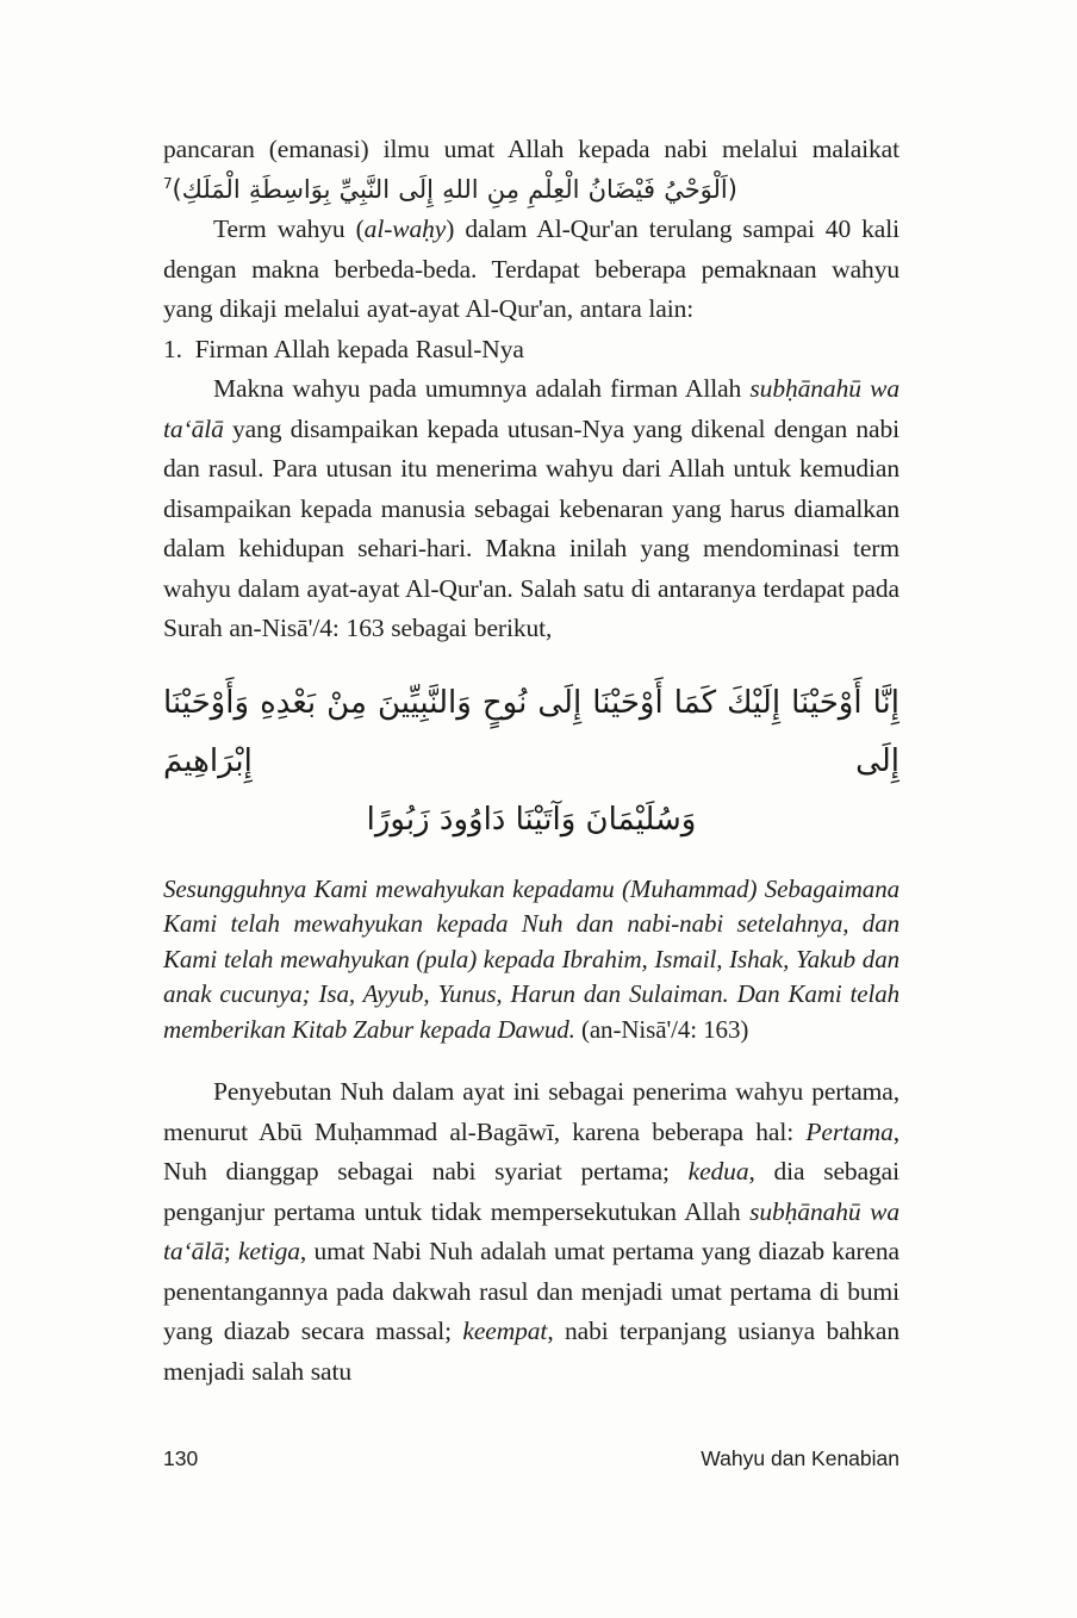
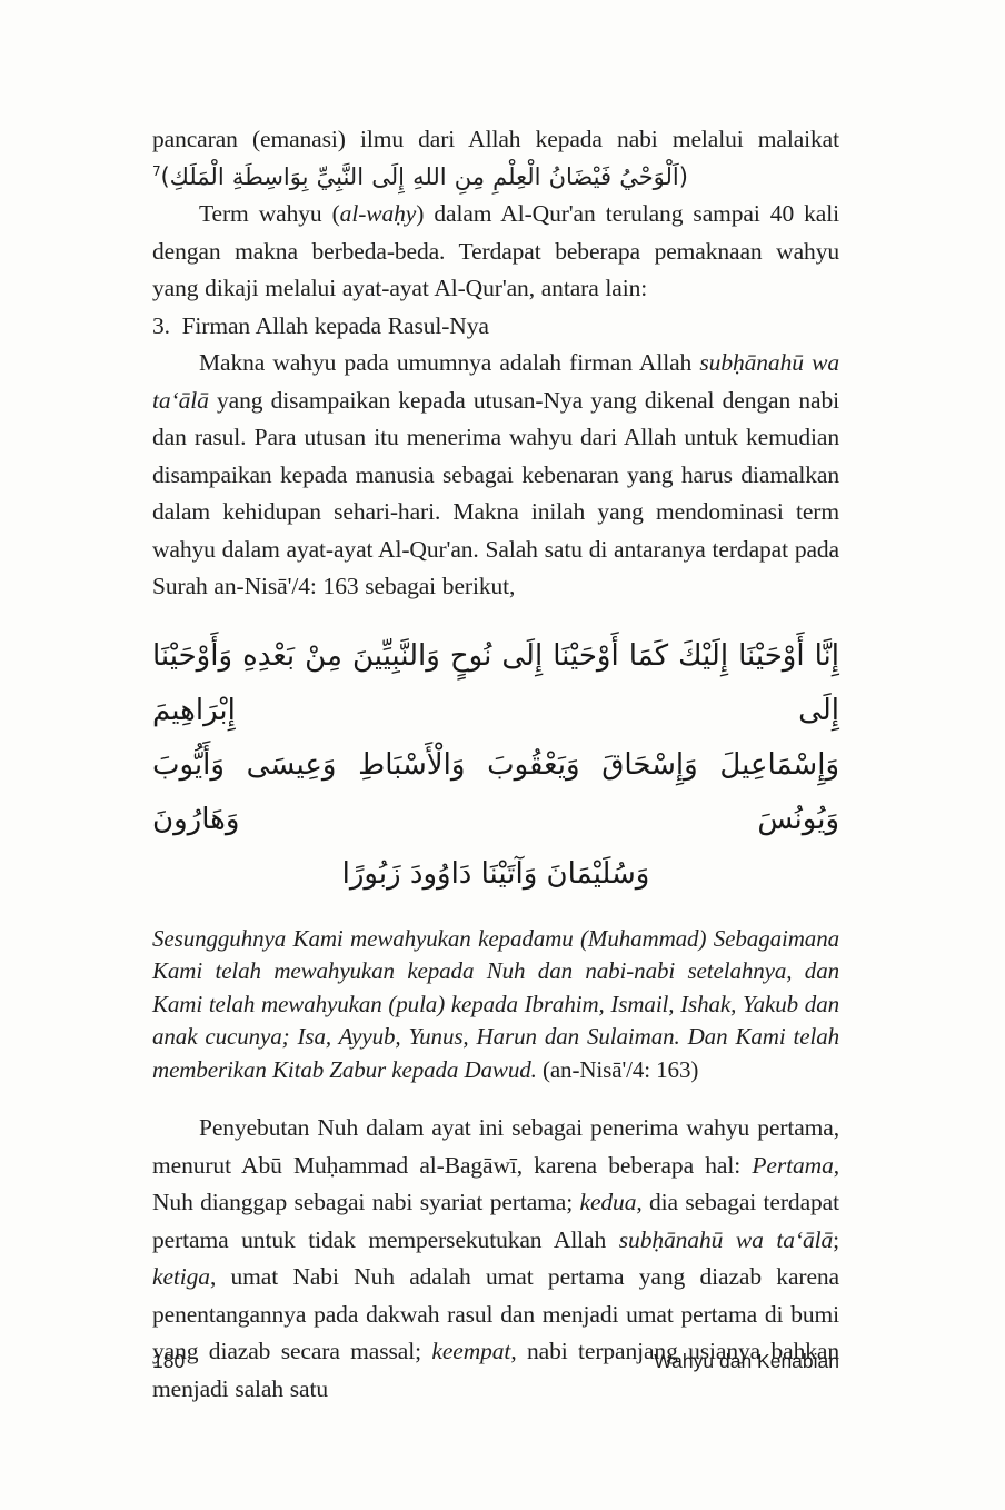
- pancaran (emanasi) ilmu umat Allah kepada nabi melalui malaikat (اَلْوَحْيُ فَيْضَانُ الْعِلْمِ مِنِ اللهِ إِلَى النَّبِيِّ بِوَاسِطَةِ الْمَلَكِ)7
+ pancaran (emanasi) ilmu dari Allah kepada nabi melalui malaikat (اَلْوَحْيُ فَيْضَانُ الْعِلْمِ مِنِ اللهِ إِلَى النَّبِيِّ بِوَاسِطَةِ الْمَلَكِ)7
  Term wahyu (al-waḥy) dalam Al-Qur'an terulang sampai 40 kali dengan makna berbeda-beda. Terdapat beberapa pemaknaan wahyu yang dikaji melalui ayat-ayat Al-Qur'an, antara lain:
- 1. Firman Allah kepada Rasul-Nya
+ 3. Firman Allah kepada Rasul-Nya
  Makna wahyu pada umumnya adalah firman Allah subḥānahū wa ta‘ālā yang disampaikan kepada utusan-Nya yang dikenal dengan nabi dan rasul. Para utusan itu menerima wahyu dari Allah untuk kemudian disampaikan kepada manusia sebagai kebenaran yang harus diamalkan dalam kehidupan sehari-hari. Makna inilah yang mendominasi term wahyu dalam ayat-ayat Al-Qur'an. Salah satu di antaranya terdapat pada Surah an-Nisā'/4: 163 sebagai berikut,
  إِنَّا أَوْحَيْنَا إِلَيْكَ كَمَا أَوْحَيْنَا إِلَى نُوحٍ وَالنَّبِيِّينَ مِنْ بَعْدِهِ وَأَوْحَيْنَا إِلَى إِبْرَاهِيمَ
+ وَإِسْمَاعِيلَ وَإِسْحَاقَ وَيَعْقُوبَ وَالْأَسْبَاطِ وَعِيسَى وَأَيُّوبَ وَيُونُسَ وَهَارُونَ
  وَسُلَيْمَانَ وَآتَيْنَا دَاوُودَ زَبُورًا
  Sesungguhnya Kami mewahyukan kepadamu (Muhammad) Sebagaimana Kami telah mewahyukan kepada Nuh dan nabi-nabi setelahnya, dan Kami telah mewahyukan (pula) kepada Ibrahim, Ismail, Ishak, Yakub dan anak cucunya; Isa, Ayyub, Yunus, Harun dan Sulaiman. Dan Kami telah memberikan Kitab Zabur kepada Dawud. (an-Nisā'/4: 163)
- Penyebutan Nuh dalam ayat ini sebagai penerima wahyu pertama, menurut Abū Muḥammad al-Bagāwī, karena beberapa hal: Pertama, Nuh dianggap sebagai nabi syariat pertama; kedua, dia sebagai penganjur pertama untuk tidak mempersekutukan Allah subḥānahū wa ta‘ālā; ketiga, umat Nabi Nuh adalah umat pertama yang diazab karena penentangannya pada dakwah rasul dan menjadi umat pertama di bumi yang diazab secara massal; keempat, nabi terpanjang usianya bahkan menjadi salah satu
+ Penyebutan Nuh dalam ayat ini sebagai penerima wahyu pertama, menurut Abū Muḥammad al-Bagāwī, karena beberapa hal: Pertama, Nuh dianggap sebagai nabi syariat pertama; kedua, dia sebagai terdapat pertama untuk tidak mempersekutukan Allah subḥānahū wa ta‘ālā; ketiga, umat Nabi Nuh adalah umat pertama yang diazab karena penentangannya pada dakwah rasul dan menjadi umat pertama di bumi yang diazab secara massal; keempat, nabi terpanjang usianya bahkan menjadi salah satu
- 130
+ 180
  Wahyu dan Kenabian
